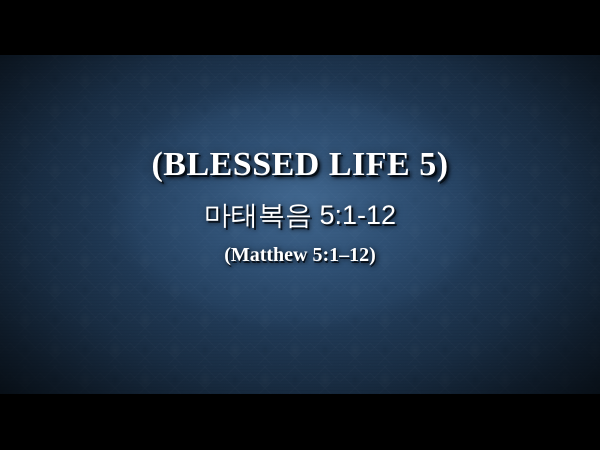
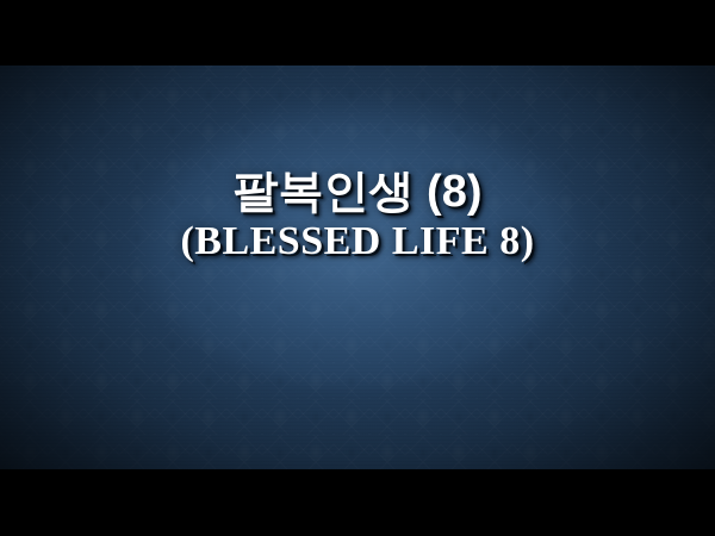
+ 팔복인생 (8)
- (BLESSED LIFE 5)
+ (BLESSED LIFE 8)
- 마태복음 5:1-12
- (Matthew 5:1–12)
